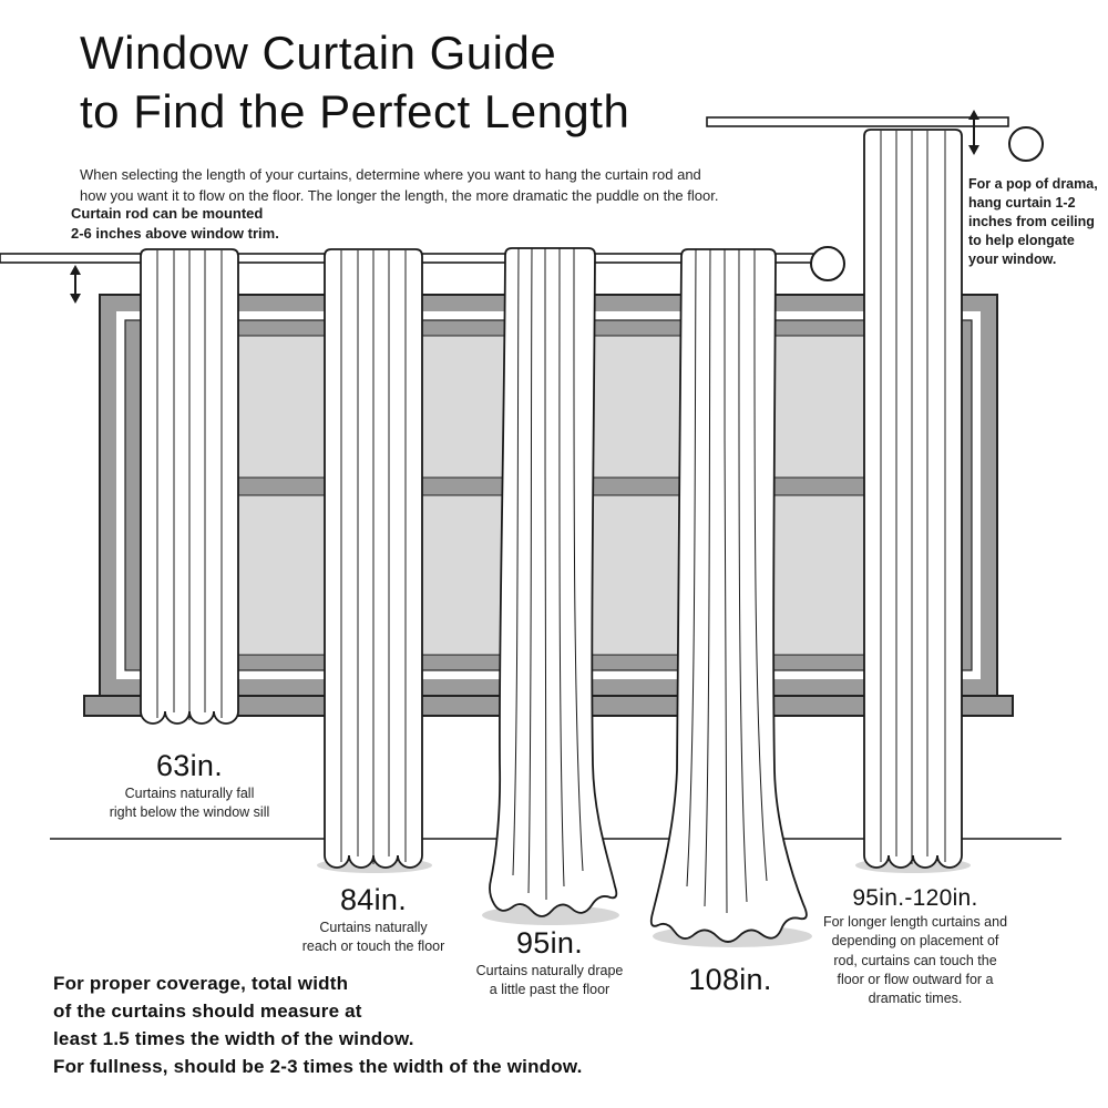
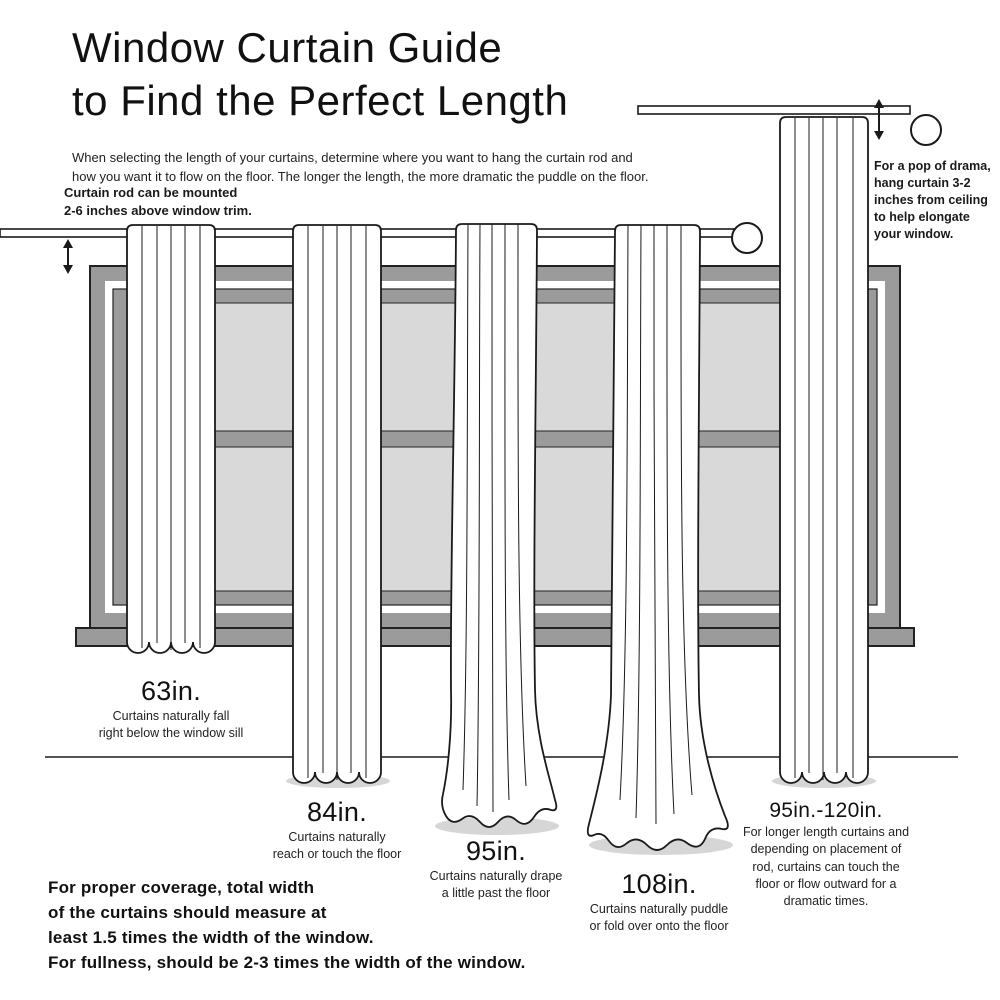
  Window Curtain Guide
  to Find the Perfect Length
  When selecting the length of your curtains, determine where you want to hang the curtain rod and
  how you want it to flow on the floor. The longer the length, the more dramatic the puddle on the floor.
  Curtain rod can be mounted
  2-6 inches above window trim.
- For a pop of drama, hang curtain 1-2 inches from ceiling to help elongate your window.
+ For a pop of drama, hang curtain 3-2 inches from ceiling to help elongate your window.
  63in.
  Curtains naturally fall
  right below the window sill
  84in.
  Curtains naturally
  reach or touch the floor
  95in.
  Curtains naturally drape
  a little past the floor
  108in.
+ Curtains naturally puddle
+ or fold over onto the floor
  95in.-120in.
  For longer length curtains and depending on placement of rod, curtains can touch the floor or flow outward for a dramatic times.
  For proper coverage, total width
  of the curtains should measure at
  least 1.5 times the width of the window.
  For fullness, should be 2-3 times the width of the window.
